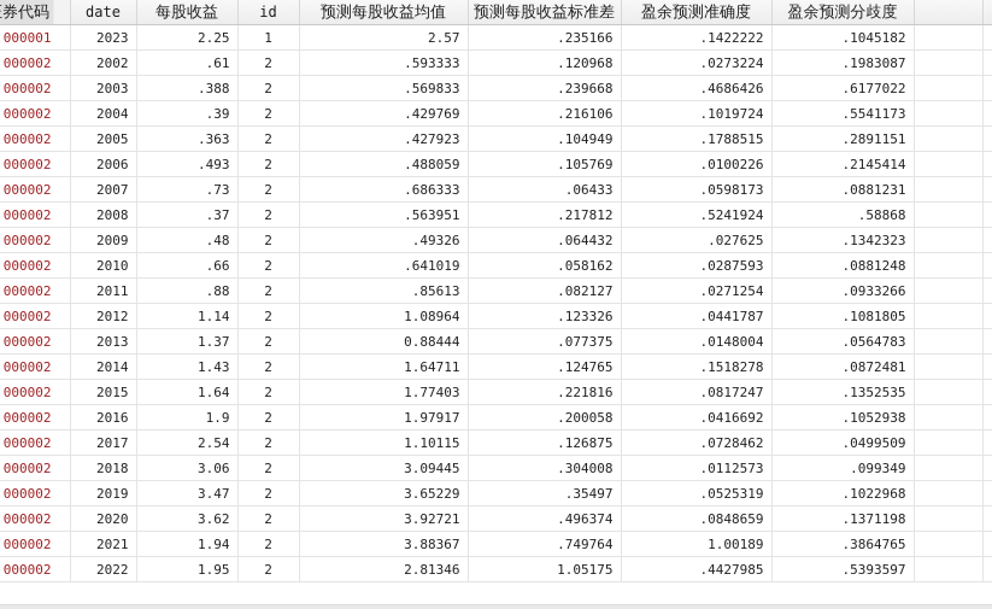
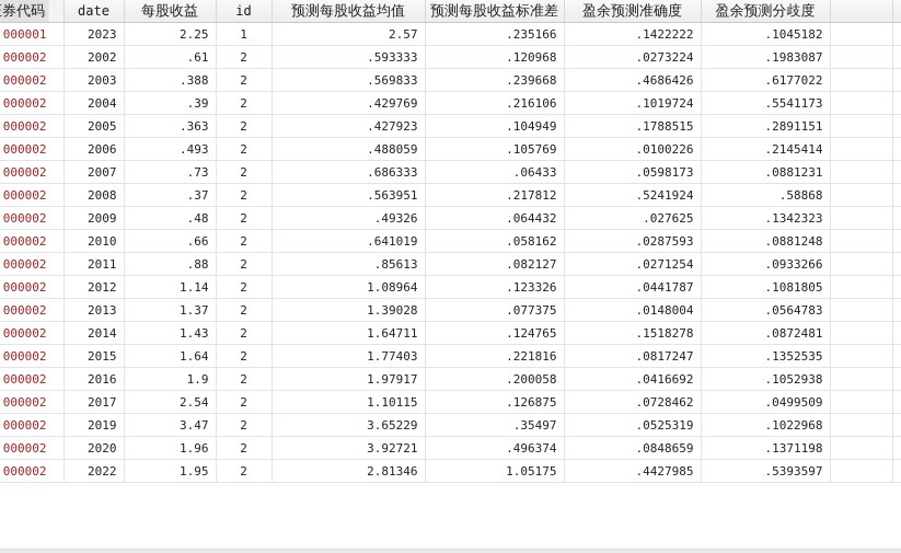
  券代码	date	每股收益	id	预测每股收益均值	预测每股收益标准差	盈余预测准确度	盈余预测分歧度
  000001	2023	2.25	1	2.57	.235166	.1422222	.1045182
  000002	2002	.61	2	.593333	.120968	.0273224	.1983087
  000002	2003	.388	2	.569833	.239668	.4686426	.6177022
  000002	2004	.39	2	.429769	.216106	.1019724	.5541173
  000002	2005	.363	2	.427923	.104949	.1788515	.2891151
  000002	2006	.493	2	.488059	.105769	.0100226	.2145414
  000002	2007	.73	2	.686333	.06433	.0598173	.0881231
  000002	2008	.37	2	.563951	.217812	.5241924	.58868
  000002	2009	.48	2	.49326	.064432	.027625	.1342323
  000002	2010	.66	2	.641019	.058162	.0287593	.0881248
  000002	2011	.88	2	.85613	.082127	.0271254	.0933266
  000002	2012	1.14	2	1.08964	.123326	.0441787	.1081805
- 000002	2013	1.37	2	0.88444	.077375	.0148004	.0564783
+ 000002	2013	1.37	2	1.39028	.077375	.0148004	.0564783
  000002	2014	1.43	2	1.64711	.124765	.1518278	.0872481
  000002	2015	1.64	2	1.77403	.221816	.0817247	.1352535
  000002	2016	1.9	2	1.97917	.200058	.0416692	.1052938
  000002	2017	2.54	2	1.10115	.126875	.0728462	.0499509
- 000002	2018	3.06	2	3.09445	.304008	.0112573	.099349
  000002	2019	3.47	2	3.65229	.35497	.0525319	.1022968
- 000002	2020	3.62	2	3.92721	.496374	.0848659	.1371198
+ 000002	2020	1.96	2	3.92721	.496374	.0848659	.1371198
- 000002	2021	1.94	2	3.88367	.749764	1.00189	.3864765
  000002	2022	1.95	2	2.81346	1.05175	.4427985	.5393597
